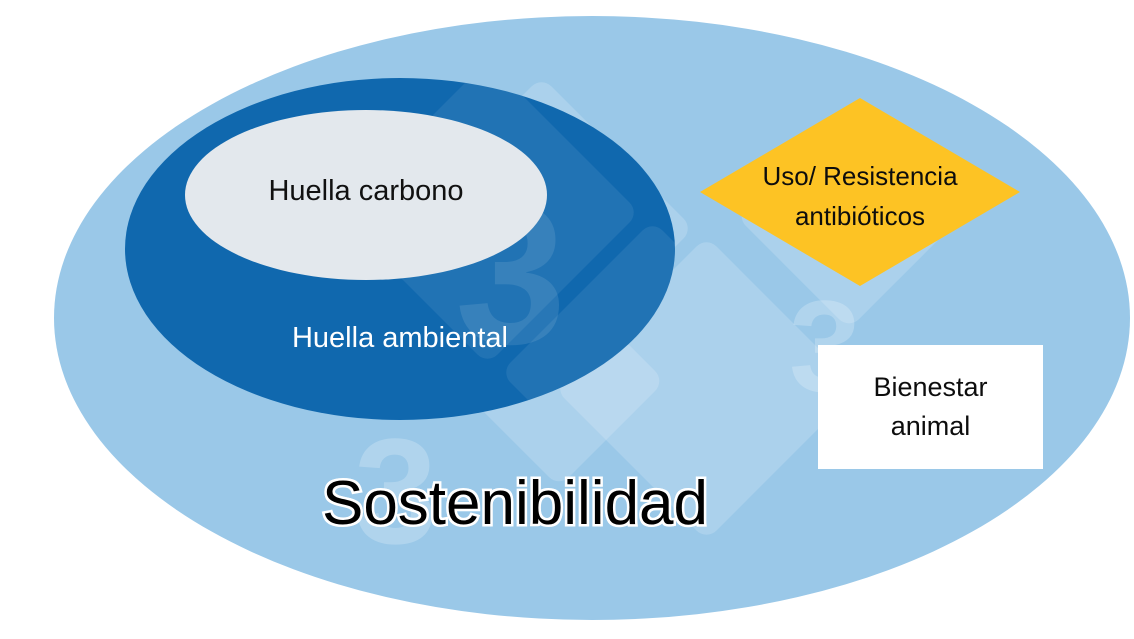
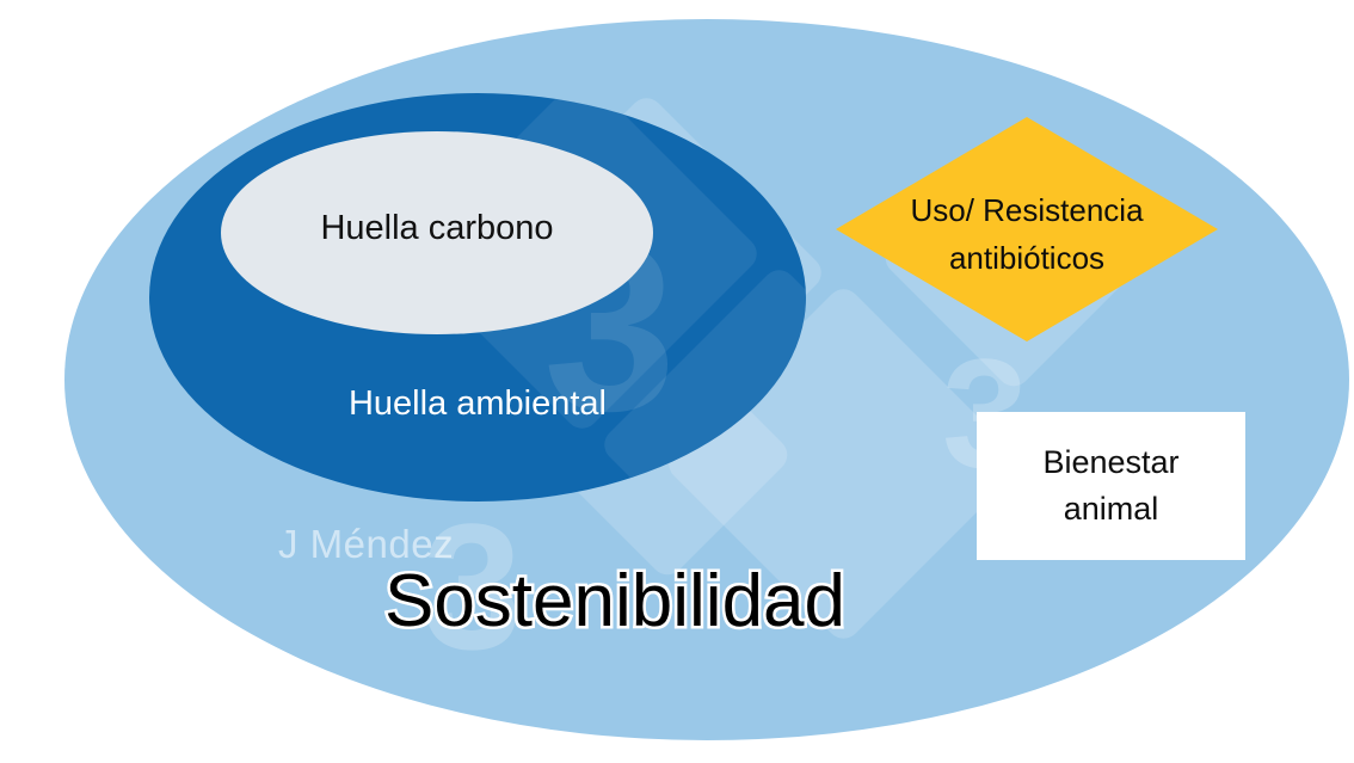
  3
  3
  Huella carbono
  Huella ambiental
  Uso/ Resistencia
  antibióticos
  Bienestar
  animal
+ J Méndez
  Sostenibilidad
